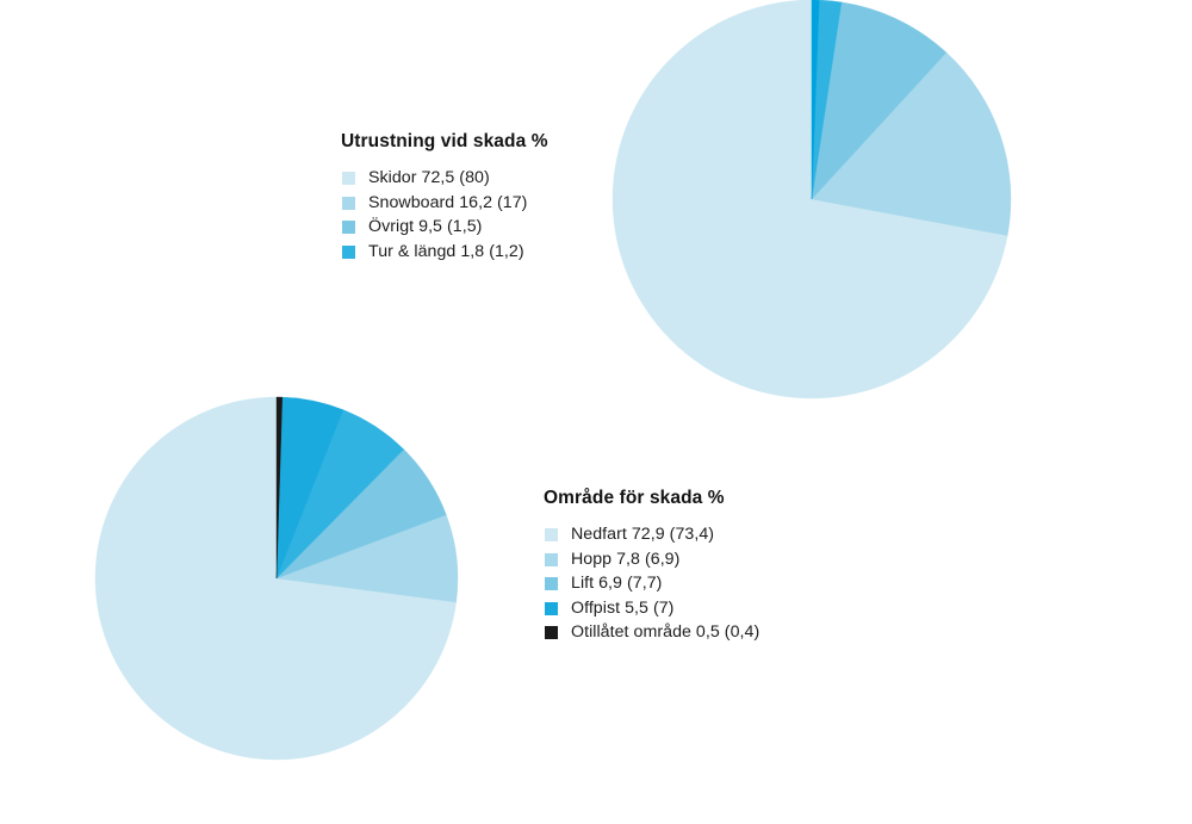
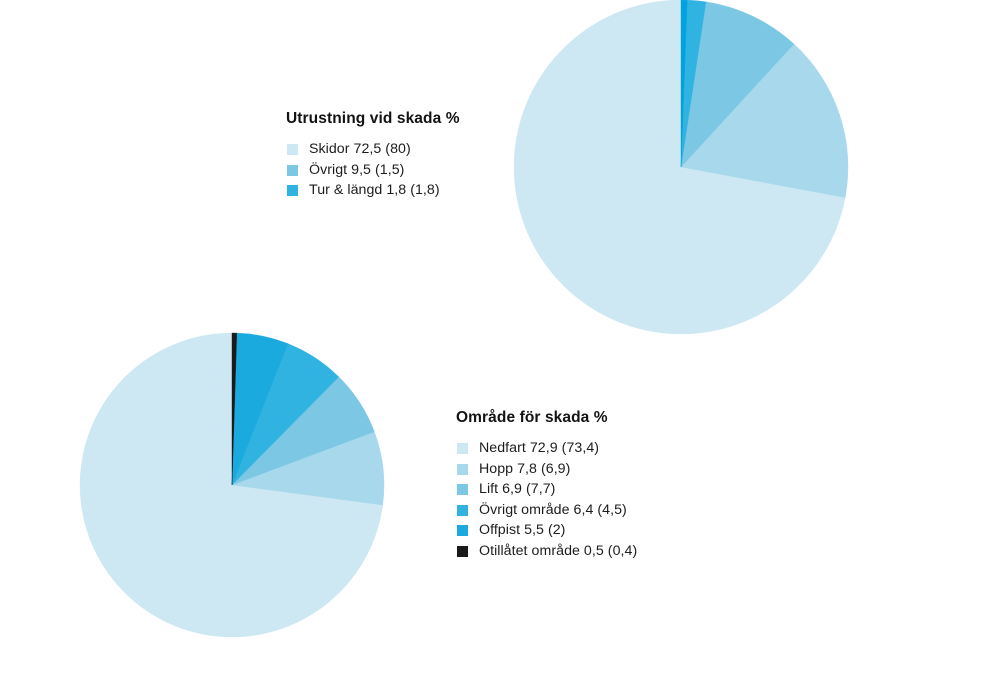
  Utrustning vid skada %
  Skidor 72,5 (80)
- Snowboard 16,2 (17)
  Övrigt 9,5 (1,5)
- Tur & längd 1,8 (1,2)
+ Tur & längd 1,8 (1,8)
  Område för skada %
  Nedfart 72,9 (73,4)
  Hopp 7,8 (6,9)
  Lift 6,9 (7,7)
+ Övrigt område 6,4 (4,5)
- Offpist 5,5 (7)
+ Offpist 5,5 (2)
  Otillåtet område 0,5 (0,4)
